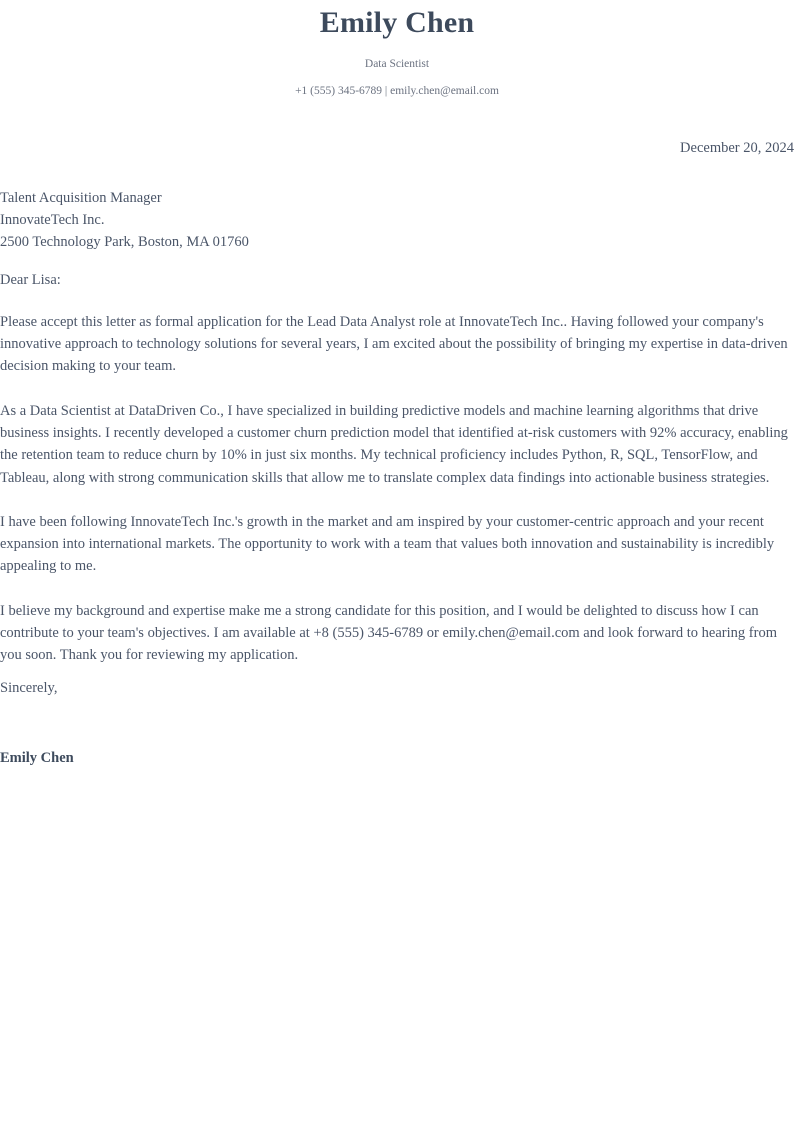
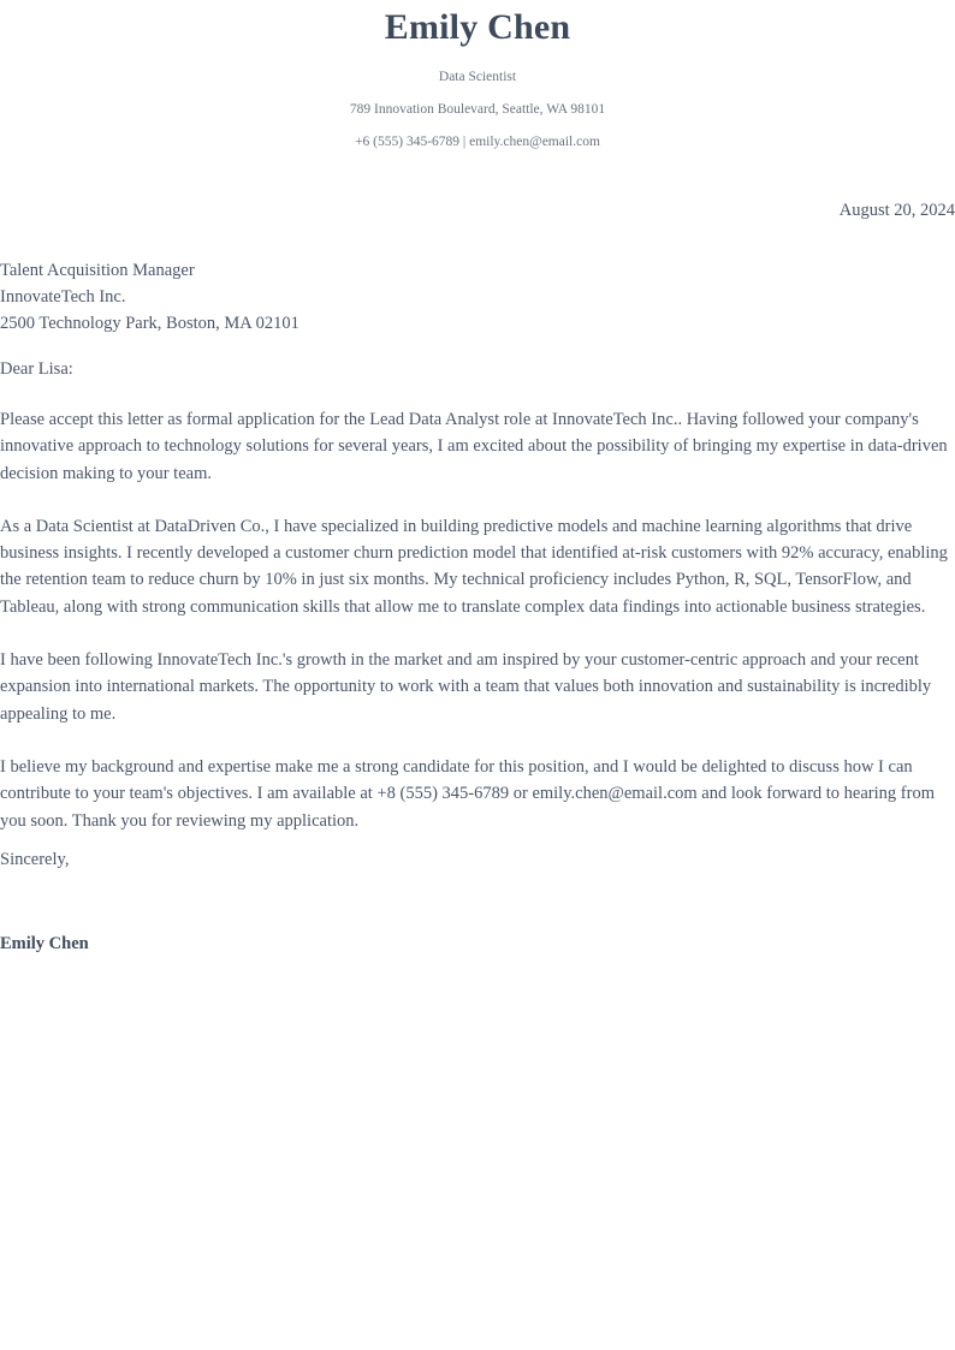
  Emily Chen
  Data Scientist
+ 789 Innovation Boulevard, Seattle, WA 98101
- +1 (555) 345-6789 | emily.chen@email.com
+ +6 (555) 345-6789 | emily.chen@email.com
- December 20, 2024
+ August 20, 2024
  Talent Acquisition Manager
  InnovateTech Inc.
- 2500 Technology Park, Boston, MA 01760
+ 2500 Technology Park, Boston, MA 02101
  Dear Lisa:
  Please accept this letter as formal application for the Lead Data Analyst role at InnovateTech Inc.. Having followed your company's innovative approach to technology solutions for several years, I am excited about the possibility of bringing my expertise in data-driven decision making to your team.
  As a Data Scientist at DataDriven Co., I have specialized in building predictive models and machine learning algorithms that drive business insights. I recently developed a customer churn prediction model that identified at-risk customers with 92% accuracy, enabling the retention team to reduce churn by 10% in just six months. My technical proficiency includes Python, R, SQL, TensorFlow, and Tableau, along with strong communication skills that allow me to translate complex data findings into actionable business strategies.
  I have been following InnovateTech Inc.'s growth in the market and am inspired by your customer-centric approach and your recent expansion into international markets. The opportunity to work with a team that values both innovation and sustainability is incredibly appealing to me.
  I believe my background and expertise make me a strong candidate for this position, and I would be delighted to discuss how I can contribute to your team's objectives. I am available at +8 (555) 345-6789 or emily.chen@email.com and look forward to hearing from you soon. Thank you for reviewing my application.
  Sincerely,
  Emily Chen
